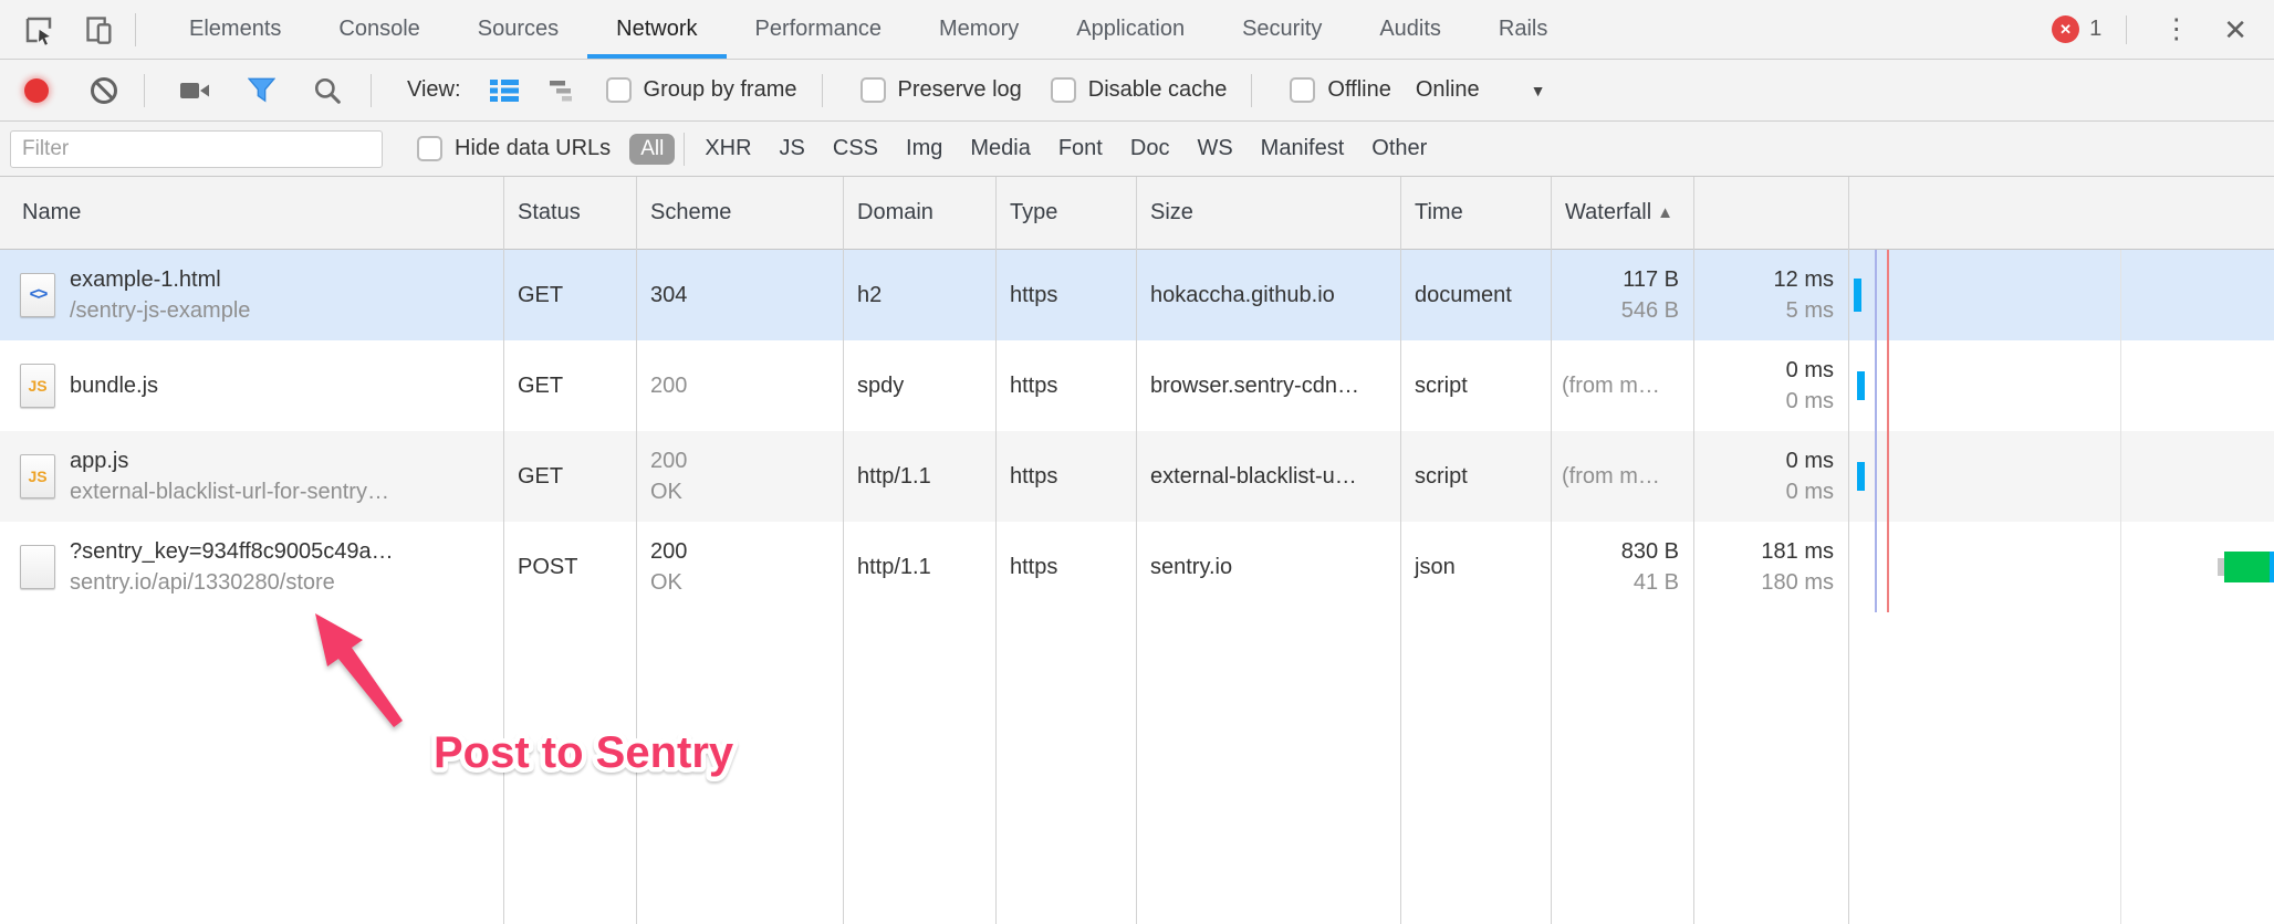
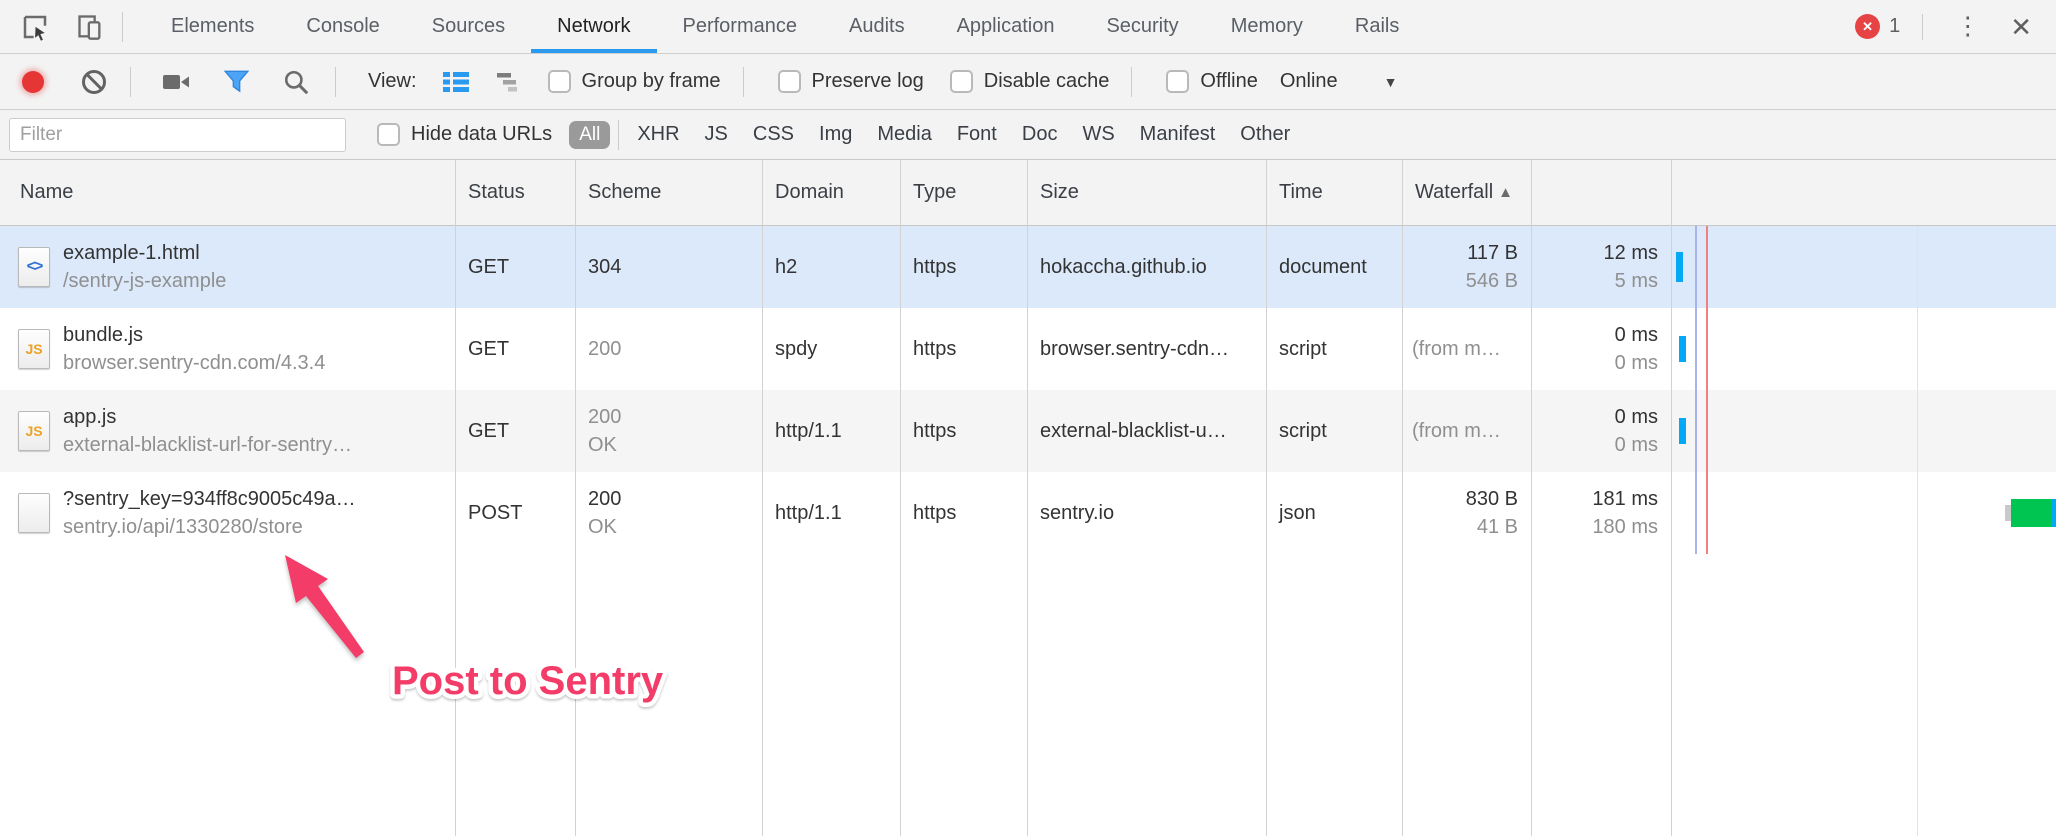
  Elements
  Console
  Sources
  Network
  Performance
- Memory
+ Audits
  Application
  Security
- Audits
+ Memory
  Rails
  ✕
  1
  ⋮
  ✕
  View:
  Group by frame
  Preserve log
  Disable cache
  Offline
  Online
  ▼
  Filter
  Hide data URLs
  All
  XHR
  JS
  CSS
  Img
  Media
  Font
  Doc
  WS
  Manifest
  Other
  Name
  Status
  Scheme
  Domain
  Type
  Size
  Time
  Waterfall
  ▲
  <>
  example-1.html
  /sentry-js-example
  GET
  304
  h2
  https
  hokaccha.github.io
  document
  117 B
  546 B
  12 ms
  5 ms
  JS
  bundle.js
+ browser.sentry-cdn.com/4.3.4
  GET
  200
  spdy
  https
  browser.sentry-cdn…
  script
  (from m…
  0 ms
  0 ms
  JS
  app.js
  external-blacklist-url-for-sentry…
  GET
  200
  OK
  http/1.1
  https
  external-blacklist-u…
  script
  (from m…
  0 ms
  0 ms
  ?sentry_key=934ff8c9005c49a…
  sentry.io/api/1330280/store
  POST
  200
  OK
  http/1.1
  https
  sentry.io
  json
  830 B
  41 B
  181 ms
  180 ms
  Post to Sentry
